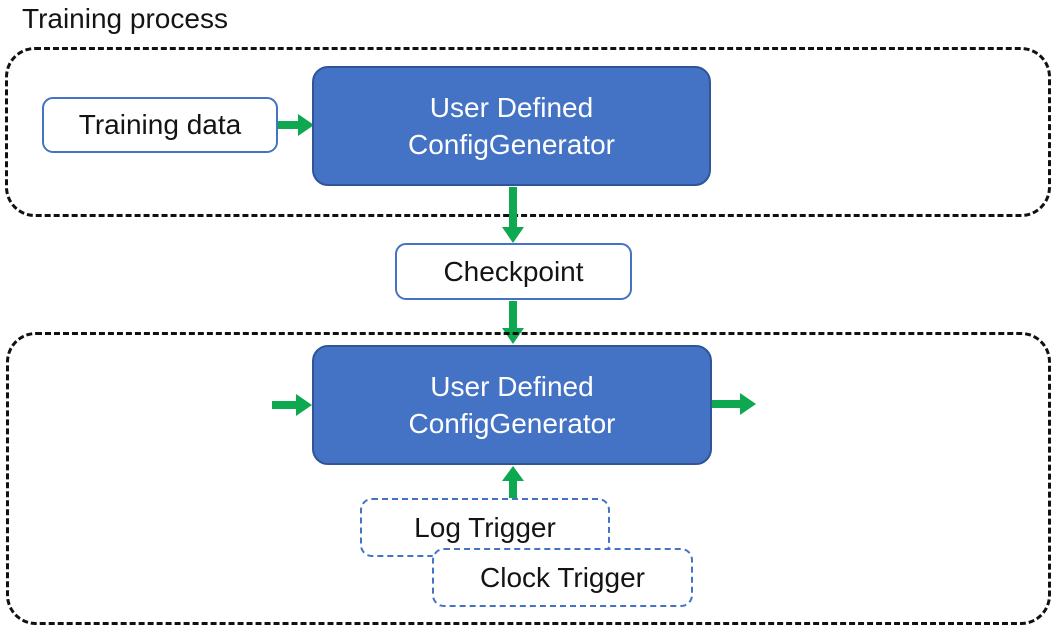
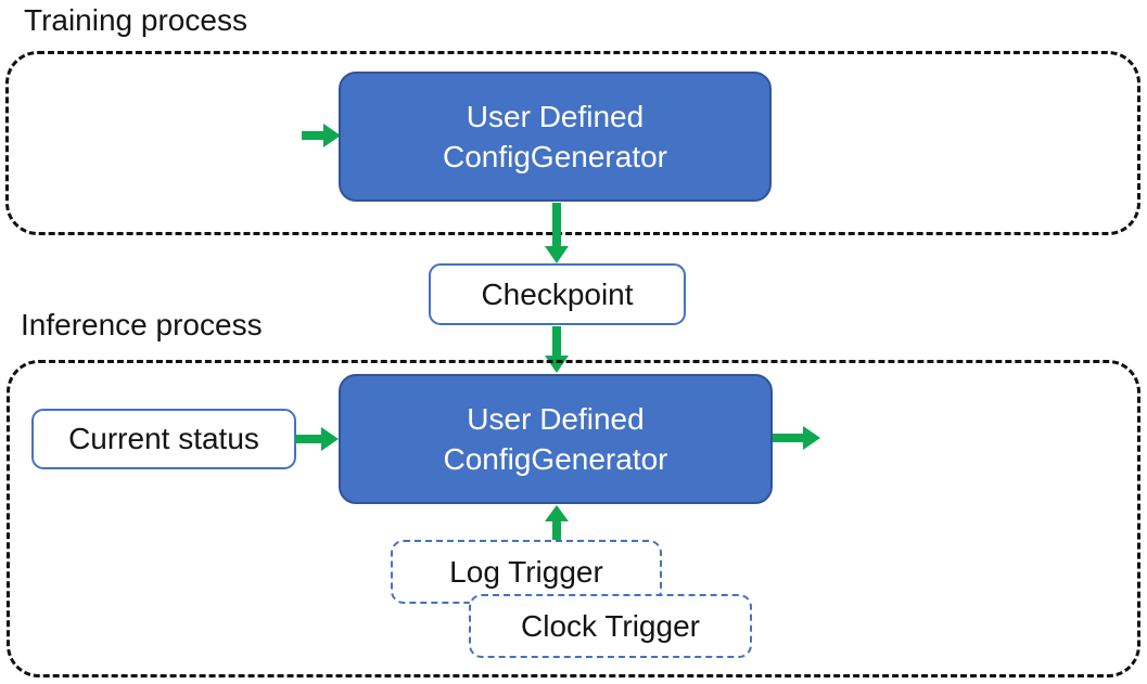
  Training process
- Training data
  User Defined
  ConfigGenerator
  Checkpoint
+ Inference process
+ Current status
  User Defined
  ConfigGenerator
  Log Trigger
  Clock Trigger
